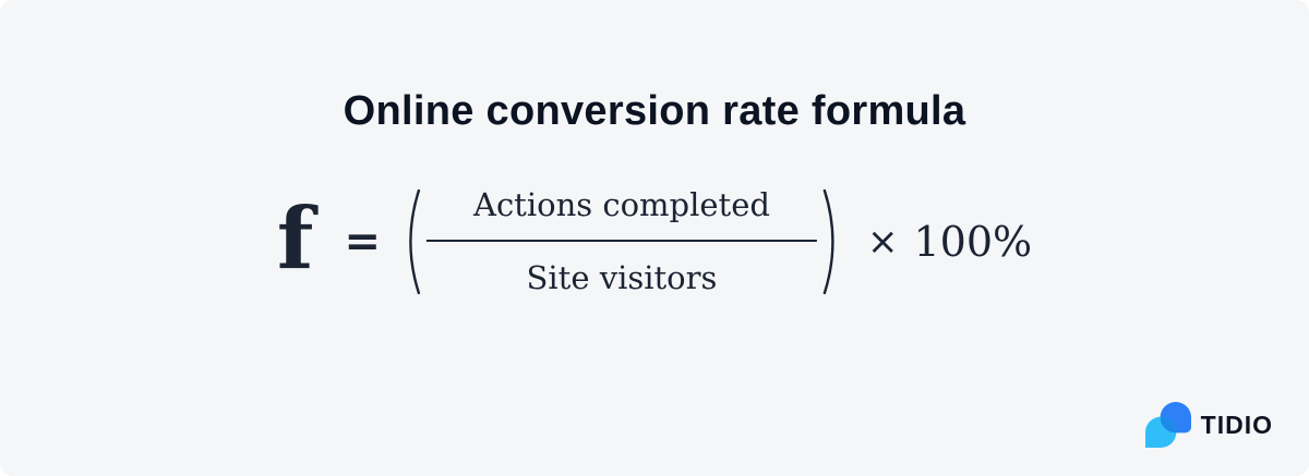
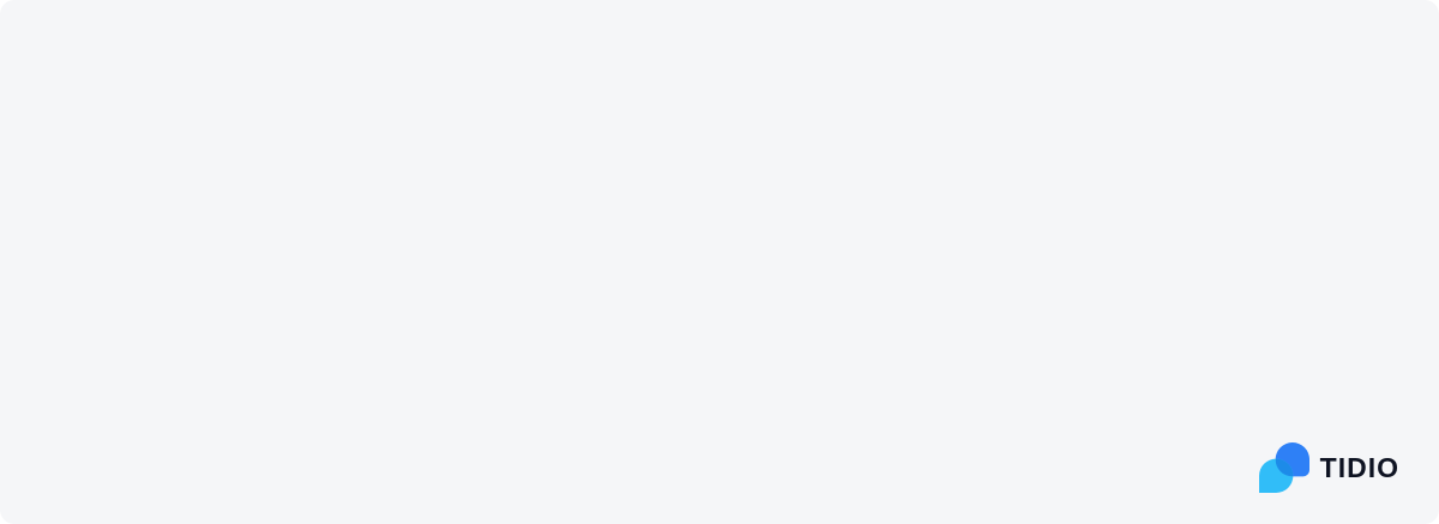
- Online conversion rate formula
- f
- =
- Actions completed
- Site visitors
- ×
- 100%
  TIDIO
